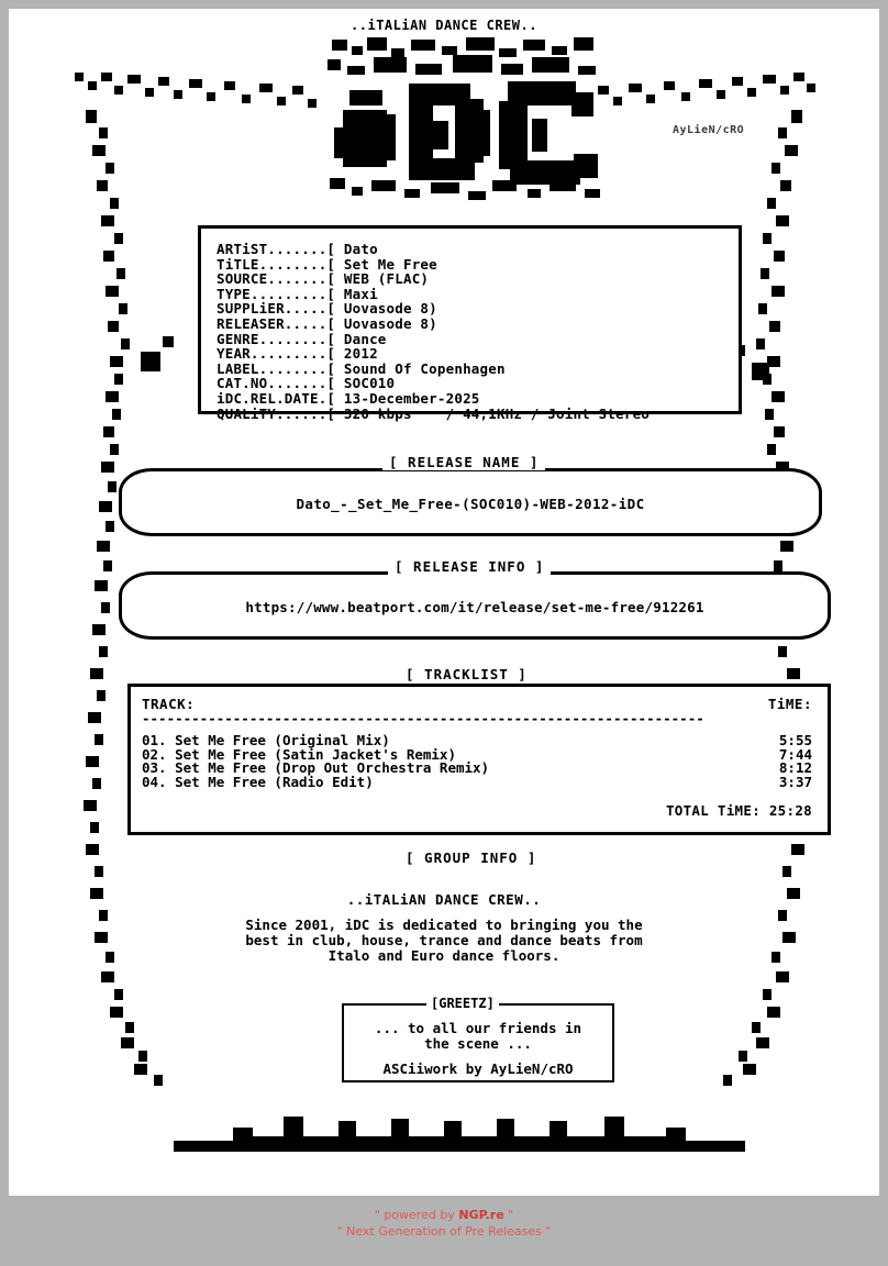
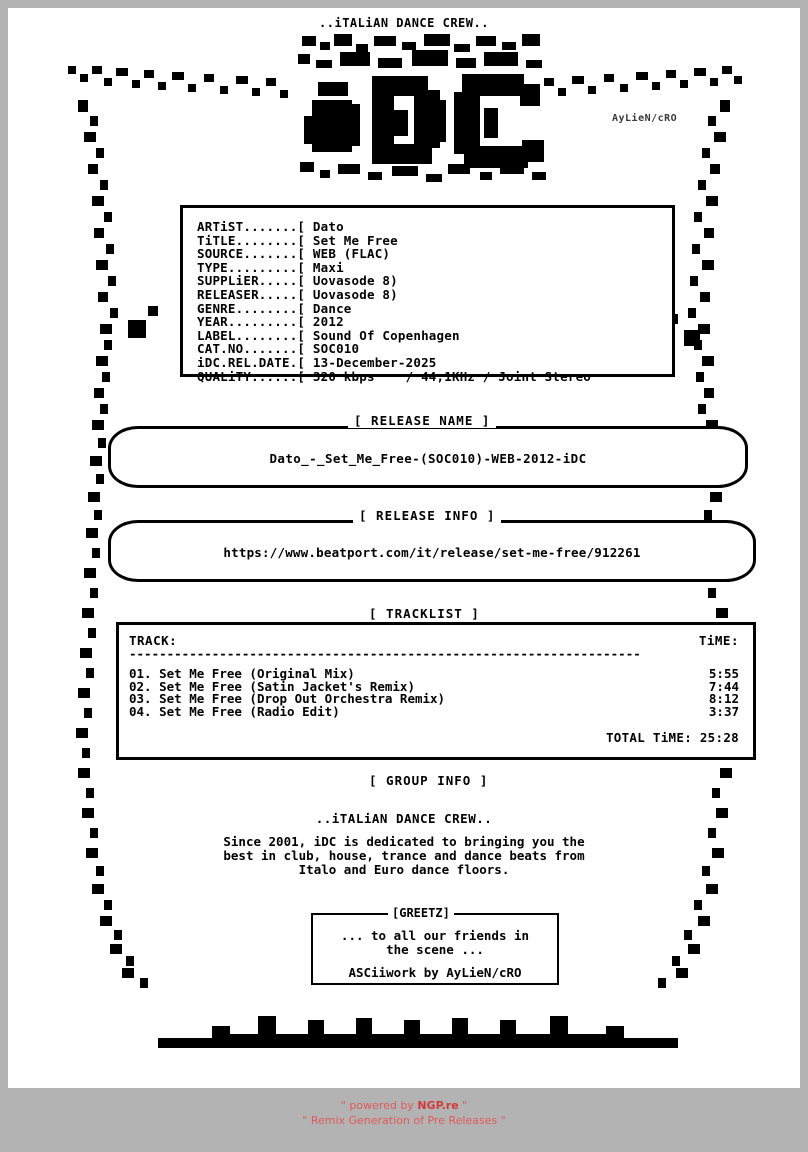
  ..iTALiAN DANCE CREW..
  AyLieN/cRO
  ARTiST.......[ Dato
  TiTLE........[ Set Me Free
  SOURCE.......[ WEB (FLAC)
  TYPE.........[ Maxi
  SUPPLiER.....[ Uovasode 8)
  RELEASER.....[ Uovasode 8)
  GENRE........[ Dance
  YEAR.........[ 2012
  LABEL........[ Sound Of Copenhagen
  CAT.NO.......[ SOC010
  iDC.REL.DATE.[ 13-December-2025
  QUALiTY......[ 320 kbps / 44,1KHz / Joint Stereo
  [ RELEASE NAME ]
  Dato_-_Set_Me_Free-(SOC010)-WEB-2012-iDC
  [ RELEASE INFO ]
  https://www.beatport.com/it/release/set-me-free/912261
  [ TRACKLIST ]
  TRACK:
  TiME:
  --------------------------------------------------------------------
  01. Set Me Free (Original Mix)
  5:55
  02. Set Me Free (Satin Jacket's Remix)
  7:44
  03. Set Me Free (Drop Out Orchestra Remix)
  8:12
  04. Set Me Free (Radio Edit)
  3:37
  TOTAL TiME: 25:28
  [ GROUP INFO ]
  ..iTALiAN DANCE CREW..
  Since 2001, iDC is dedicated to bringing you the
  best in club, house, trance and dance beats from
  Italo and Euro dance floors.
  [GREETZ]
  ... to all our friends in
  the scene ...
  ASCiiwork by AyLieN/cRO
  " powered by NGP.re "
- " Next Generation of Pre Releases "
+ " Remix Generation of Pre Releases "
